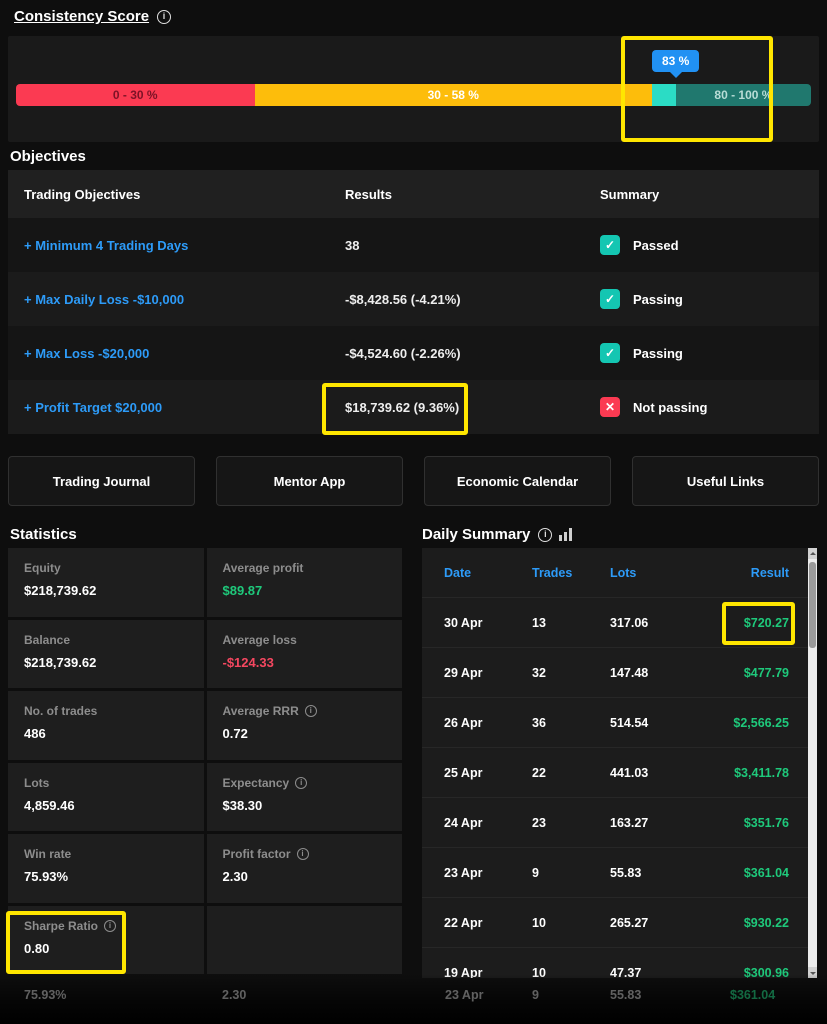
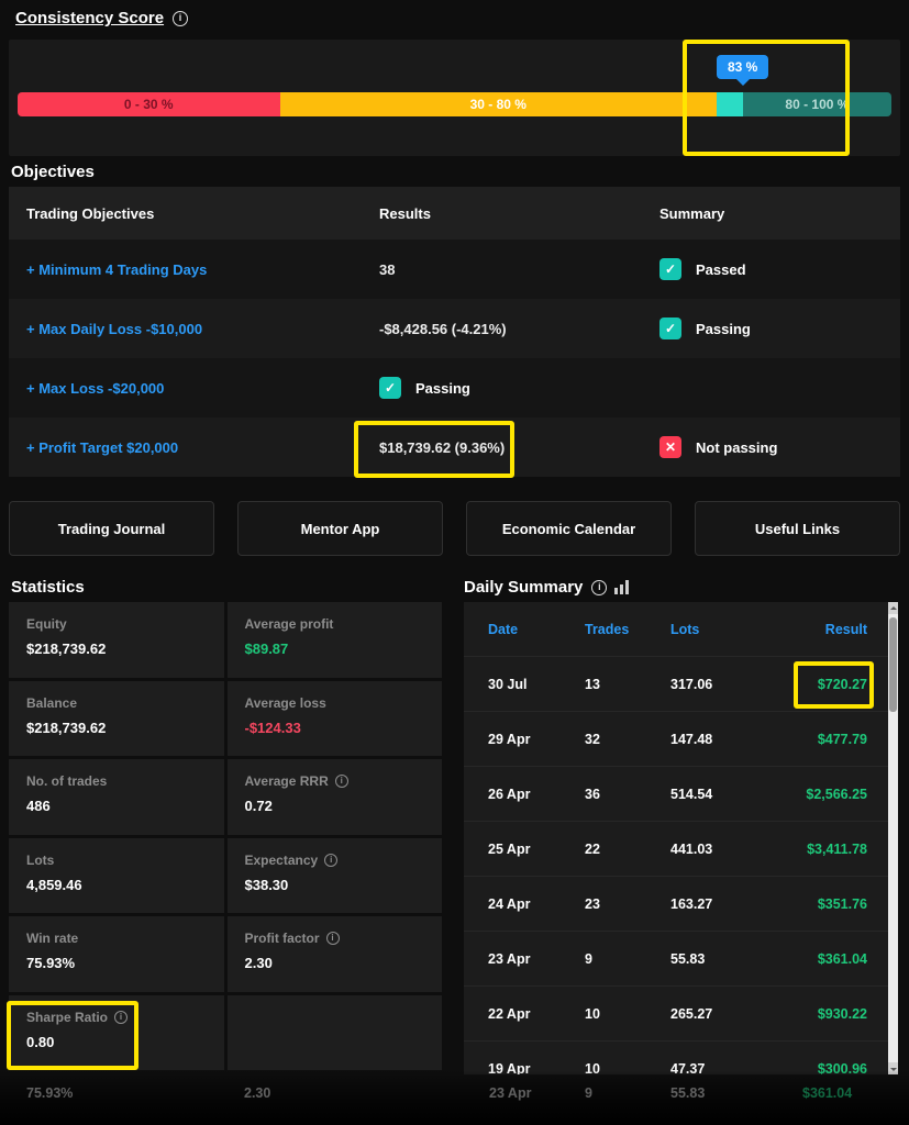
  Consistency Score
  i
  0 - 30 %
- 30 - 58 %
+ 30 - 80 %
  80 - 100 %
  83 %
  Objectives
  Trading Objectives
  Results
  Summary
  + Minimum 4 Trading Days
  38
  ✓
  Passed
  + Max Daily Loss -$10,000
  -$8,428.56 (-4.21%)
  ✓
  Passing
  + Max Loss -$20,000
- -$4,524.60 (-2.26%)
  ✓
  Passing
  + Profit Target $20,000
  $18,739.62 (9.36%)
  ✕
  Not passing
  Trading Journal
  Mentor App
  Economic Calendar
  Useful Links
  Statistics
  Equity
  $218,739.62
  Average profit
  $89.87
  Balance
  $218,739.62
  Average loss
  -$124.33
  No. of trades
  486
  Average RRR
  i
  0.72
  Lots
  4,859.46
  Expectancy
  i
  $38.30
  Win rate
  75.93%
  Profit factor
  i
  2.30
  Sharpe Ratio
  i
  0.80
  Daily Summary
  i
  Date
  Trades
  Lots
  Result
- 30 Apr
+ 30 Jul
  13
  317.06
  $720.27
  29 Apr
  32
  147.48
  $477.79
  26 Apr
  36
  514.54
  $2,566.25
  25 Apr
  22
  441.03
  $3,411.78
  24 Apr
  23
  163.27
  $351.76
  23 Apr
  9
  55.83
  $361.04
  22 Apr
  10
  265.27
  $930.22
  19 Apr
  10
  47.37
  $300.96
  75.93%
  2.30
  23 Apr
  9
  55.83
  $361.04
